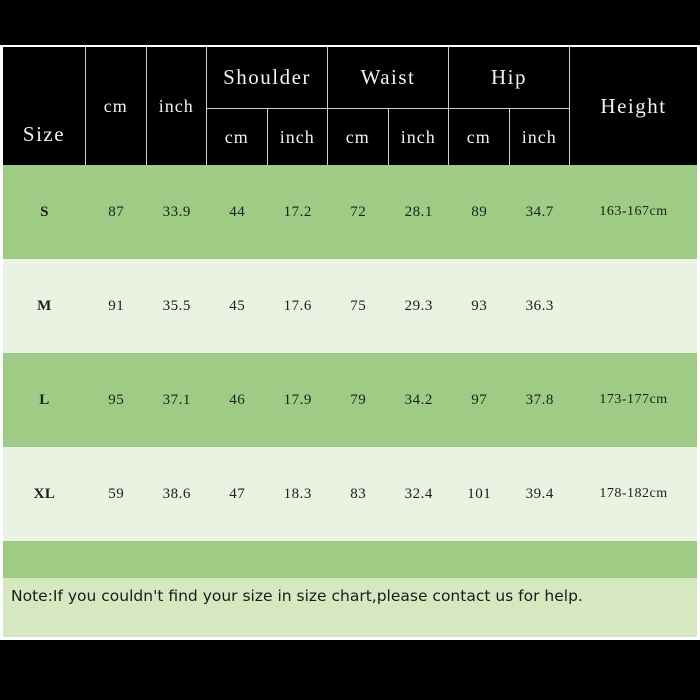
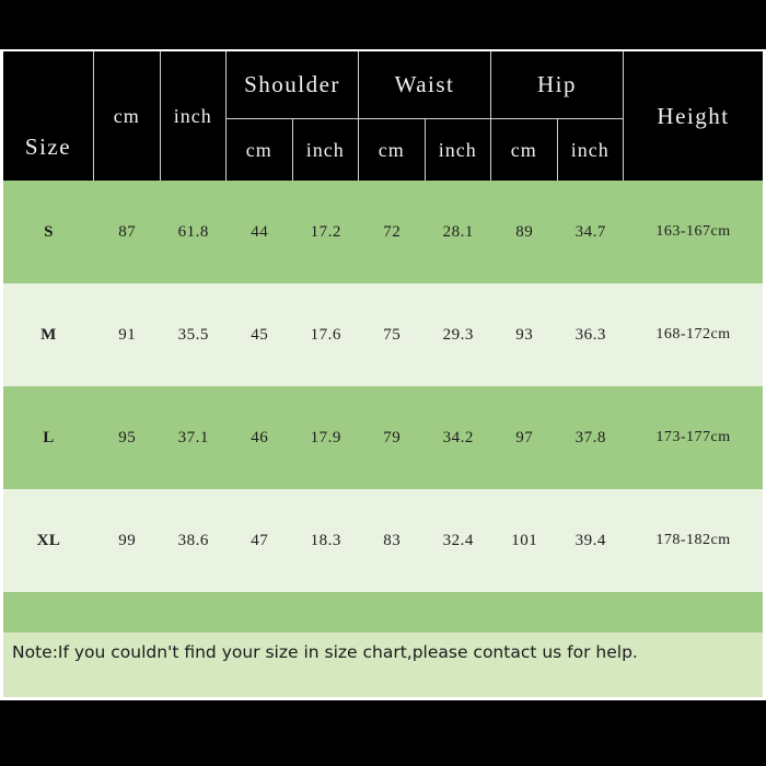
  Size
  cm
  inch
  Shoulder
  cm
  inch
  Waist
  cm
  inch
  Hip
  cm
  inch
  Height
  S
  87
- 33.9
+ 61.8
  44
  17.2
  72
  28.1
  89
  34.7
  163-167cm
  M
  91
  35.5
  45
  17.6
  75
  29.3
  93
  36.3
+ 168-172cm
  L
  95
  37.1
  46
  17.9
  79
  34.2
  97
  37.8
  173-177cm
  XL
- 59
+ 99
  38.6
  47
  18.3
  83
  32.4
  101
  39.4
  178-182cm
  Note:If you couldn't find your size in size chart,please contact us for help.
